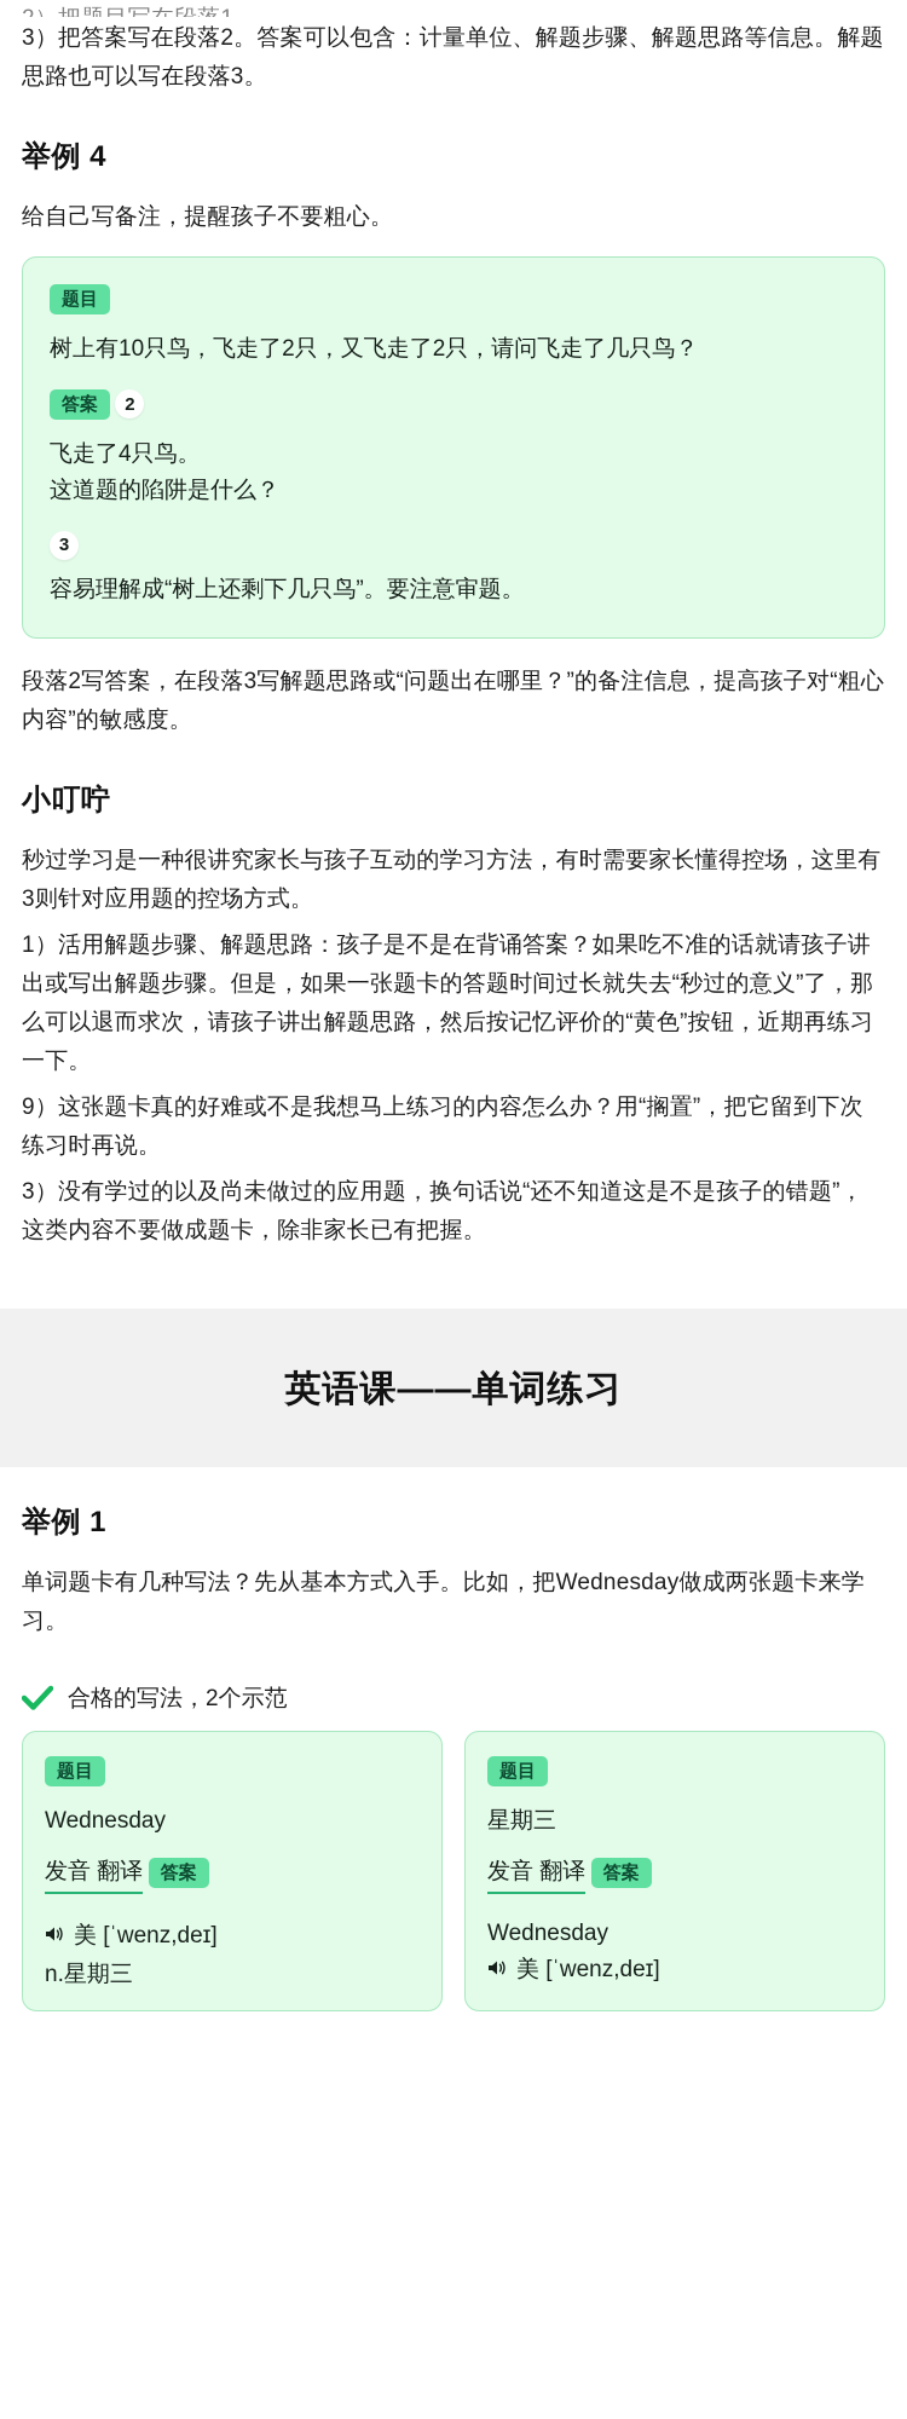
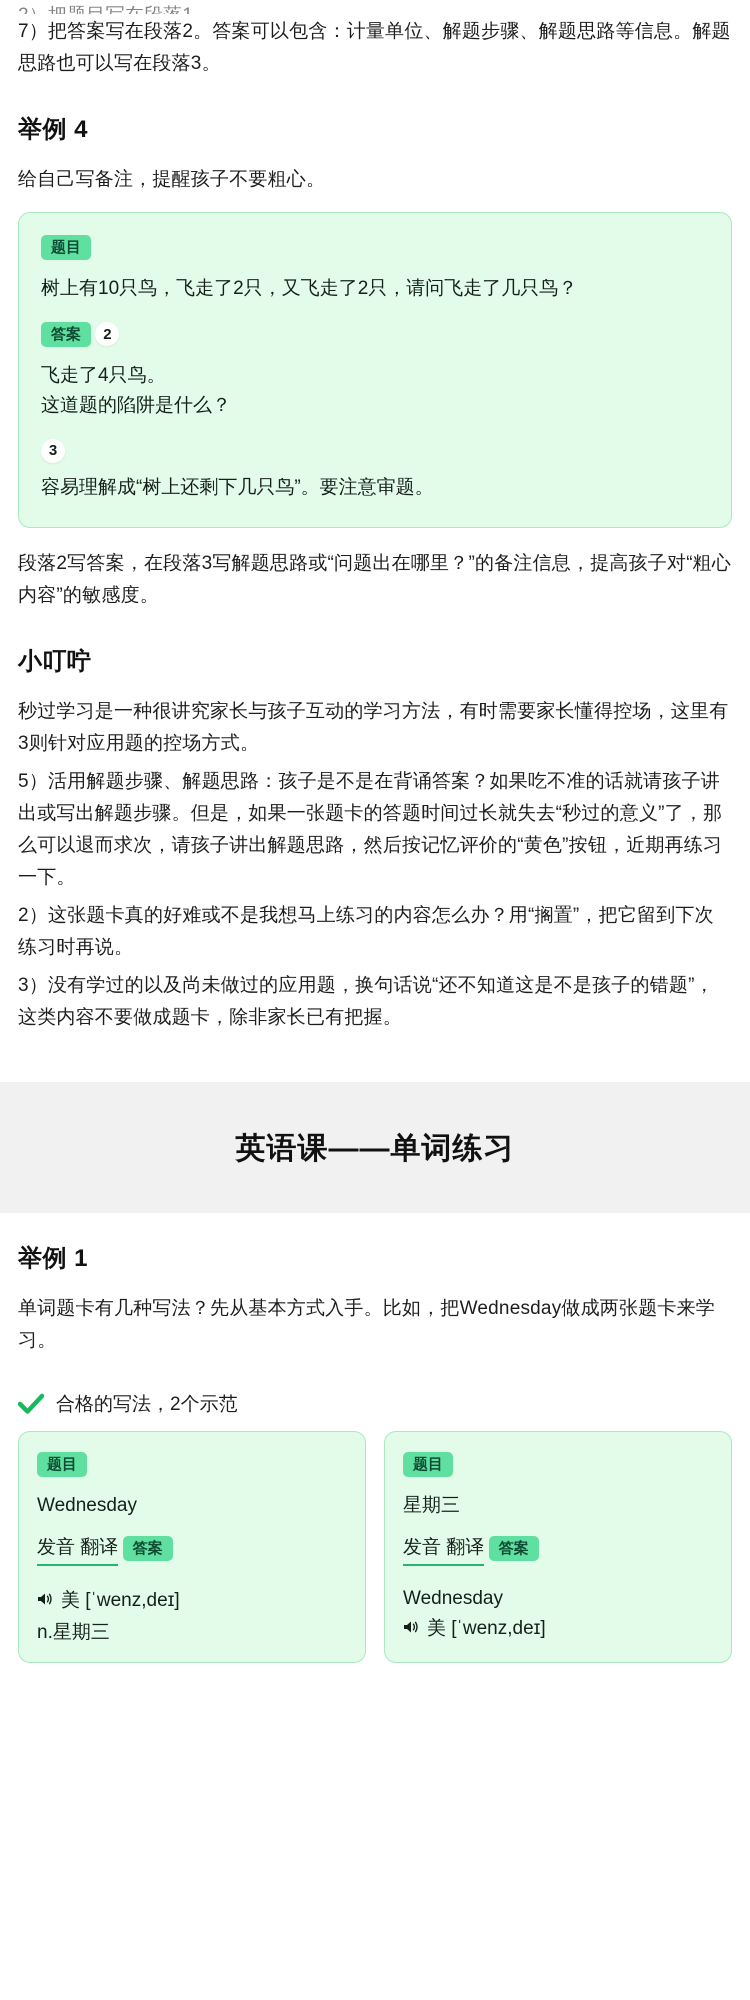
- 3）把答案写在段落2。答案可以包含：计量单位、解题步骤、解题思路等信息。解题思路也可以写在段落3。
+ 7）把答案写在段落2。答案可以包含：计量单位、解题步骤、解题思路等信息。解题思路也可以写在段落3。
  举例 4
  给自己写备注，提醒孩子不要粗心。
  题目
  树上有10只鸟，飞走了2只，又飞走了2只，请问飞走了几只鸟？
  答案 2
  飞走了4只鸟。
  这道题的陷阱是什么？
  3
  容易理解成“树上还剩下几只鸟”。要注意审题。
  段落2写答案，在段落3写解题思路或“问题出在哪里？”的备注信息，提高孩子对“粗心内容”的敏感度。
  小叮咛
  秒过学习是一种很讲究家长与孩子互动的学习方法，有时需要家长懂得控场，这里有3则针对应用题的控场方式。
- 1）活用解题步骤、解题思路：孩子是不是在背诵答案？如果吃不准的话就请孩子讲出或写出解题步骤。但是，如果一张题卡的答题时间过长就失去“秒过的意义”了，那么可以退而求次，请孩子讲出解题思路，然后按记忆评价的“黄色”按钮，近期再练习一下。
+ 5）活用解题步骤、解题思路：孩子是不是在背诵答案？如果吃不准的话就请孩子讲出或写出解题步骤。但是，如果一张题卡的答题时间过长就失去“秒过的意义”了，那么可以退而求次，请孩子讲出解题思路，然后按记忆评价的“黄色”按钮，近期再练习一下。
- 9）这张题卡真的好难或不是我想马上练习的内容怎么办？用“搁置”，把它留到下次练习时再说。
+ 2）这张题卡真的好难或不是我想马上练习的内容怎么办？用“搁置”，把它留到下次练习时再说。
  3）没有学过的以及尚未做过的应用题，换句话说“还不知道这是不是孩子的错题”，这类内容不要做成题卡，除非家长已有把握。
  英语课——单词练习
  举例 1
  单词题卡有几种写法？先从基本方式入手。比如，把Wednesday做成两张题卡来学习。
  合格的写法，2个示范
  题目
  Wednesday
  发音 翻译 答案
  美 [ˈwenz,deɪ]
  n.星期三
  题目
  星期三
  发音 翻译 答案
  Wednesday
  美 [ˈwenz,deɪ]
